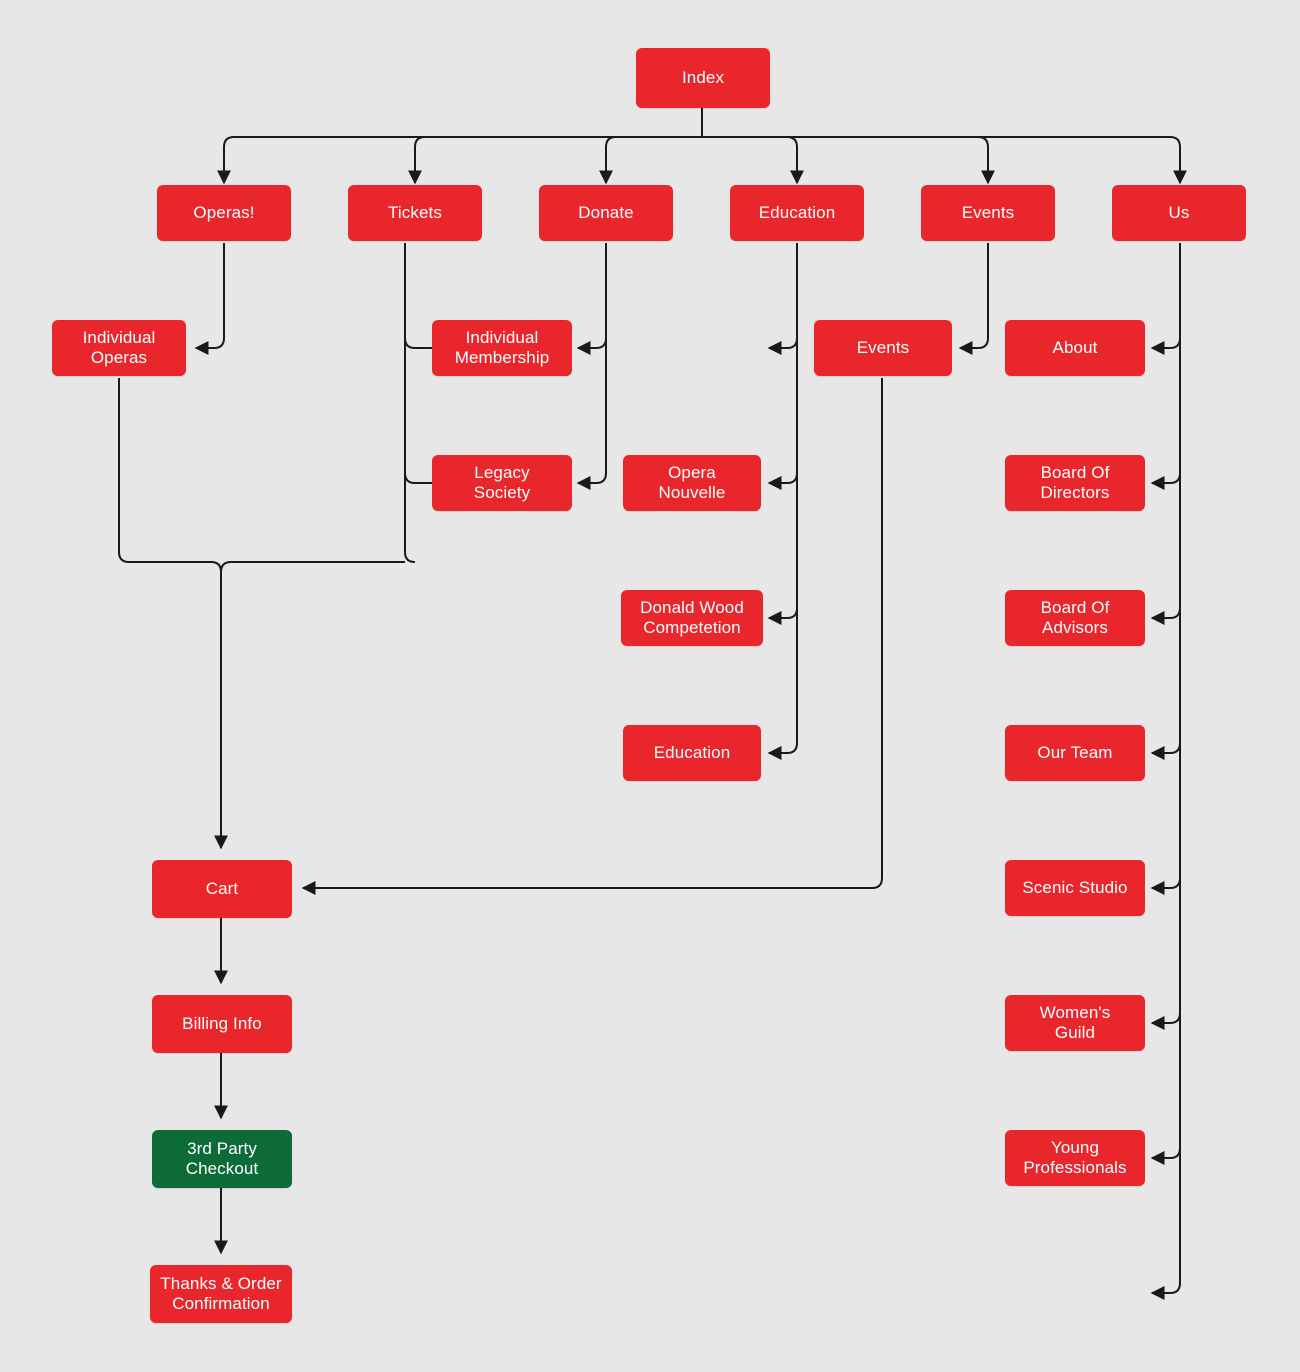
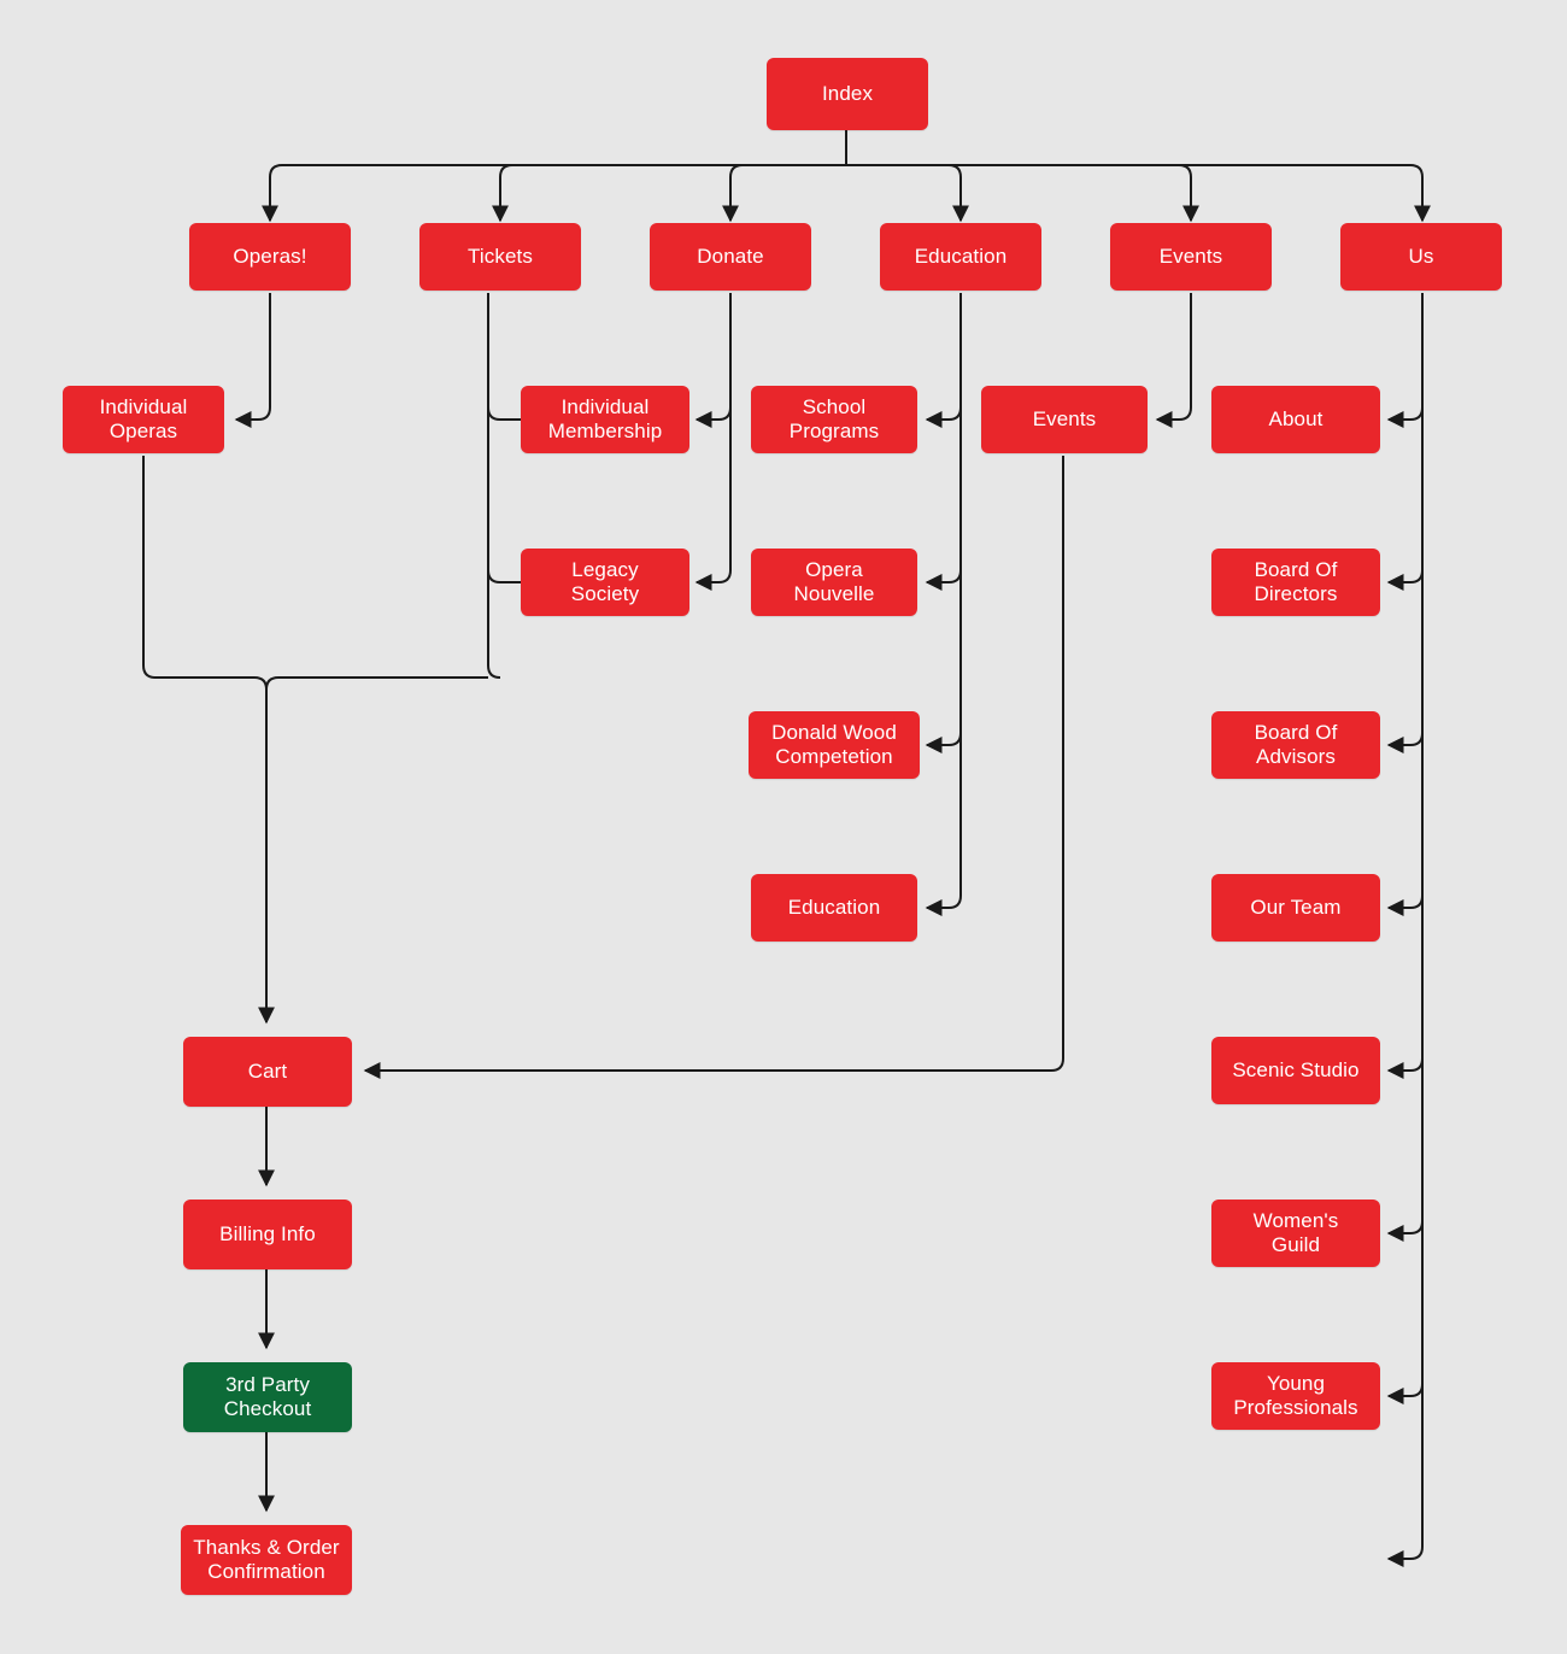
  Index
  Operas!
  Tickets
  Donate
  Education
  Events
  Us
  Individual
  Operas
  Individual
  Membership
+ School
+ Programs
  Events
  About
  Legacy
  Society
  Opera
  Nouvelle
  Board Of
  Directors
  Donald Wood
  Competetion
  Board Of
  Advisors
  Education
  Our Team
  Cart
  Scenic Studio
  Billing Info
  Women's
  Guild
  3rd Party
  Checkout
  Young
  Professionals
  Thanks & Order
  Confirmation
